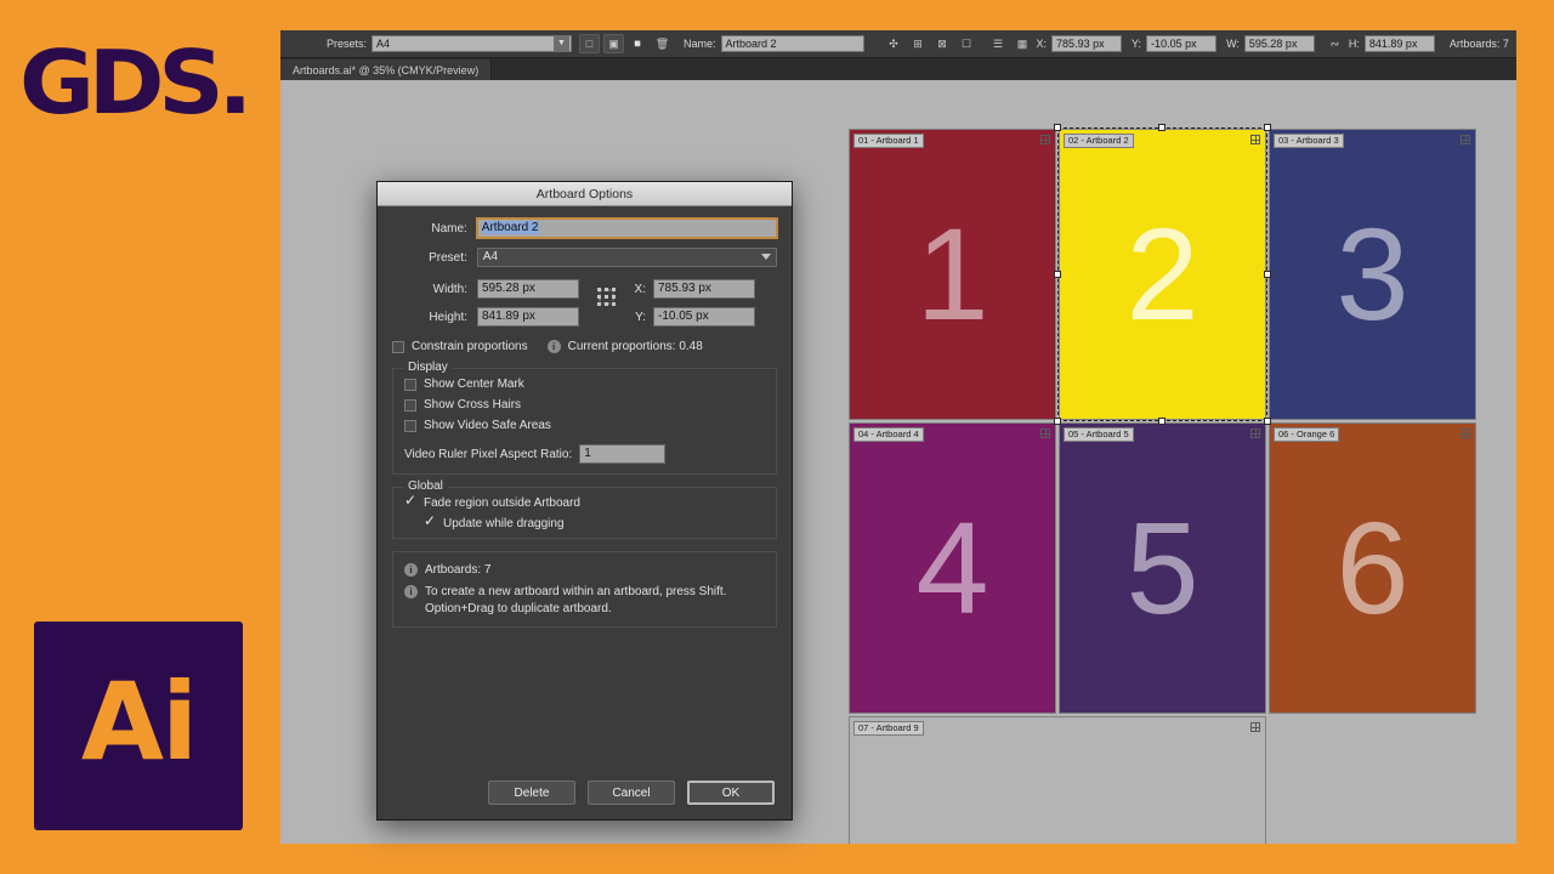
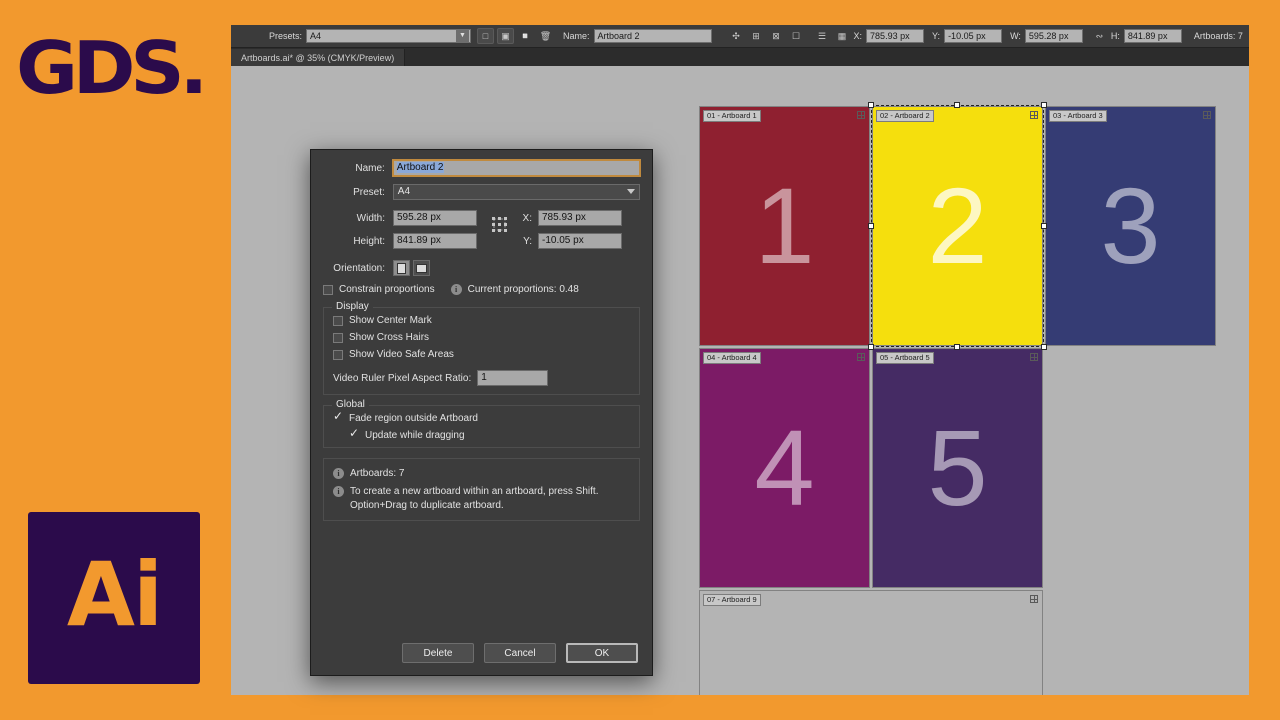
  GDS.
  Ai
  Presets:
  A4
  □
  ▣
  ◽
  🗑
  Name:
  Artboard 2
  ✣
  ⊞
  ⊠
  ☐
  ☰
  ▦
  X:
  785.93 px
  Y:
  -10.05 px
  W:
  595.28 px
  ∾
  H:
  841.89 px
  Artboards: 7
  Artboards.ai* @ 35% (CMYK/Preview)
  1
  01 - Artboard 1
  2
  02 - Artboard 2
  3
  03 - Artboard 3
  4
  04 - Artboard 4
  5
  05 - Artboard 5
- 6
- 06 - Orange 6
  07 - Artboard 9
- Artboard Options
  Name:
  Artboard 2
  Preset:
  A4
  Width:
  595.28 px
  Height:
  841.89 px
  X:
  785.93 px
  Y:
  -10.05 px
+ Orientation:
  Constrain proportions
  i
  Current proportions: 0.48
  Display
  Show Center Mark
  Show Cross Hairs
  Show Video Safe Areas
  Video Ruler Pixel Aspect Ratio:
  1
  Global
  Fade region outside Artboard
  Update while dragging
  i
  Artboards: 7
  i
  To create a new artboard within an artboard, press Shift.
  Option+Drag to duplicate artboard.
  Delete
  Cancel
  OK
